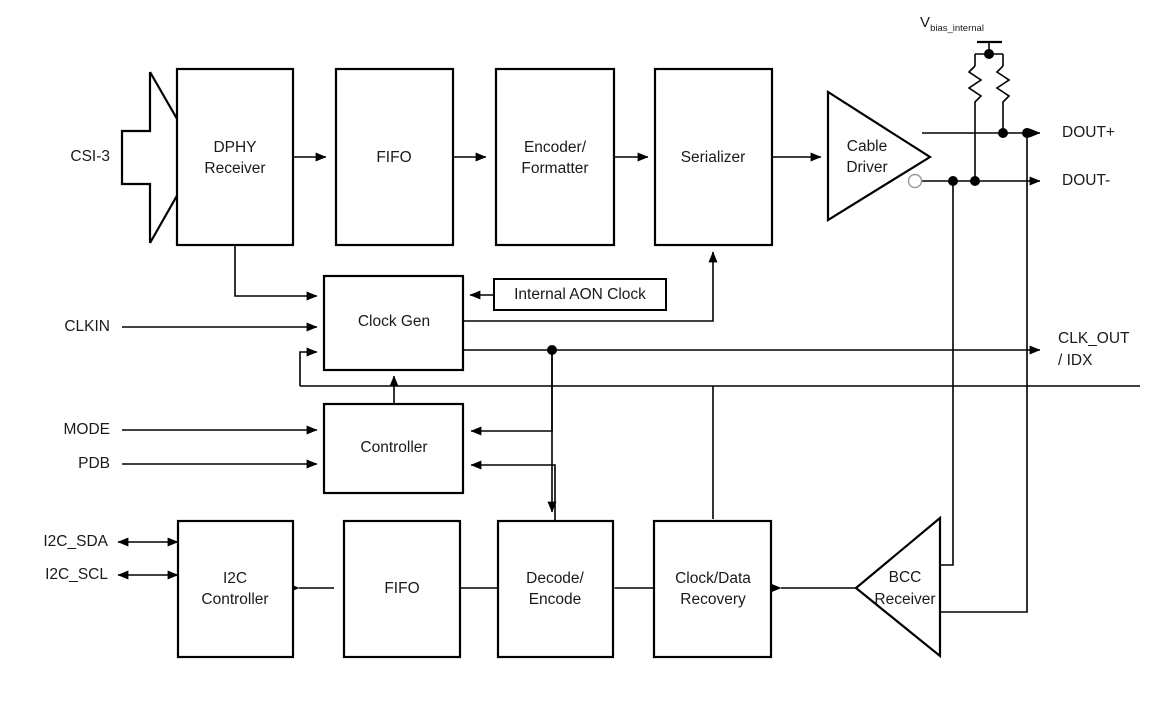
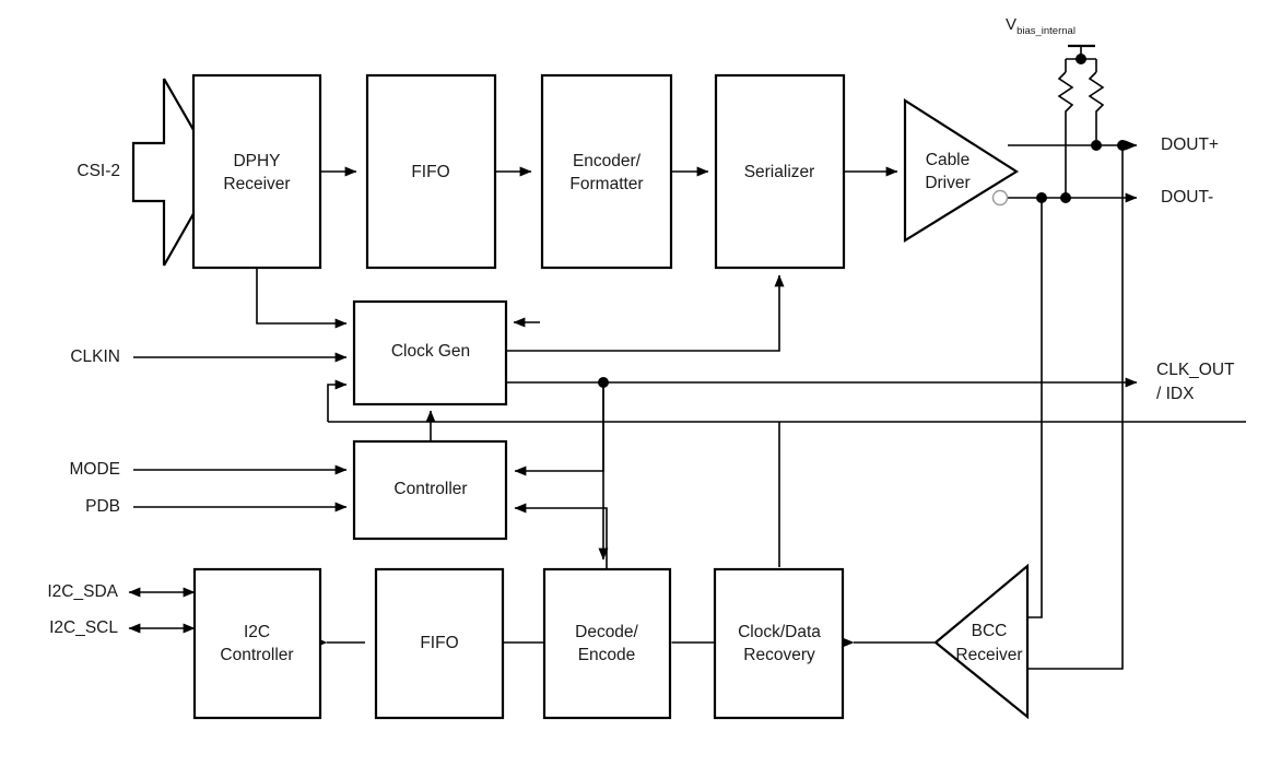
  DPHY
  Receiver
  FIFO
  Encoder/
  Formatter
  Serializer
  Cable
  Driver
  Clock Gen
- Internal AON Clock
  Controller
  I2C
  Controller
  FIFO
  Decode/
  Encode
  Clock/Data
  Recovery
  BCC
  Receiver
- CSI-3
+ CSI-2
  CLKIN
  MODE
  PDB
  I2C_SDA
  I2C_SCL
  DOUT+
  DOUT-
  CLK_OUT
  / IDX
  Vbias_internal
